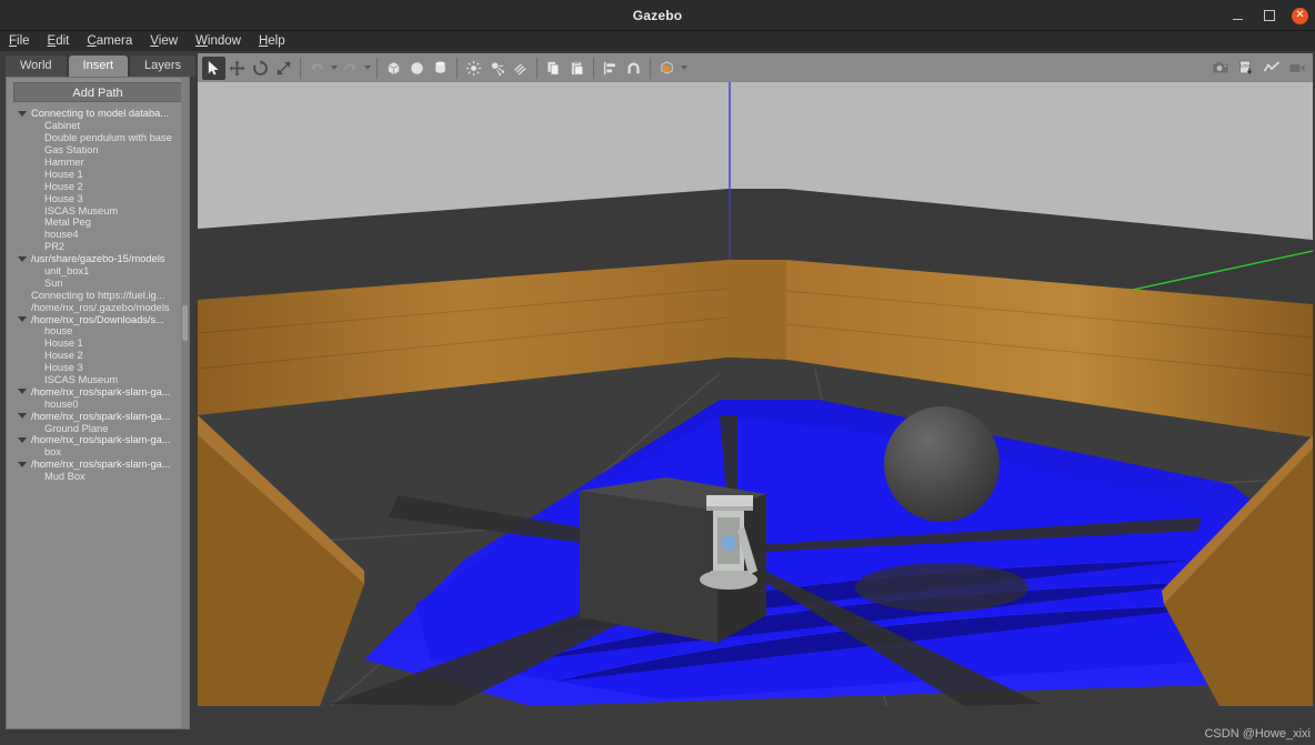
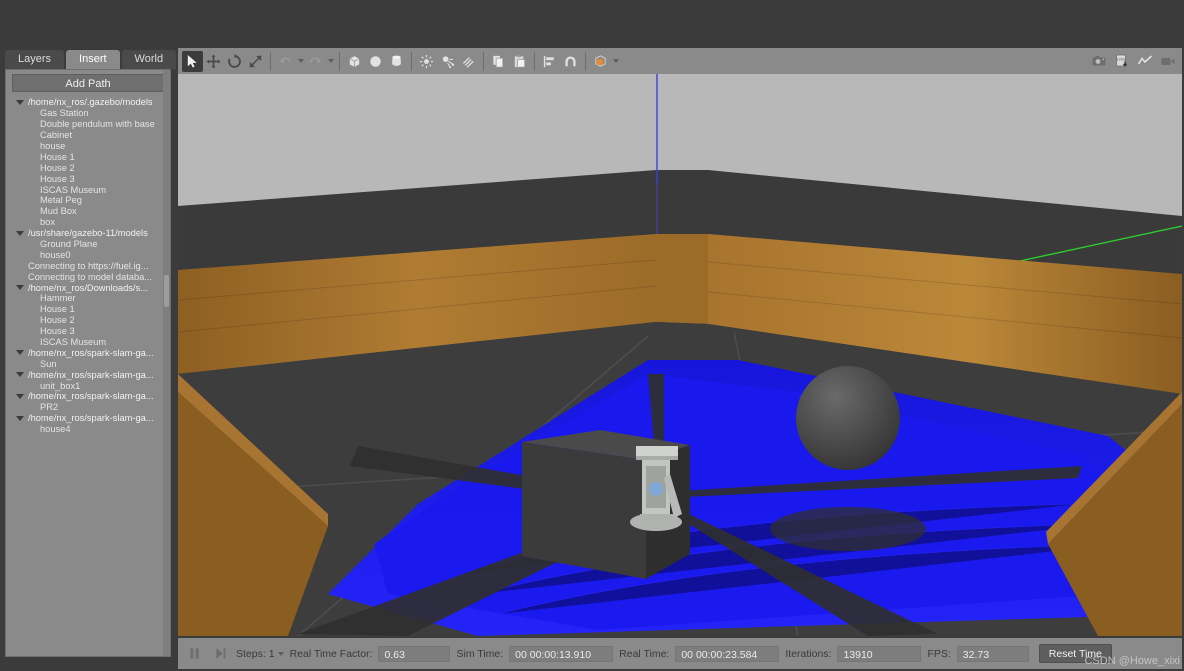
- Gazebo
- ✕
- File
- Edit
- Camera
- View
- Window
- Help
- World
+ Layers
  Insert
- Layers
+ World
  Add Path
- Connecting to model databa...
+ /home/nx_ros/.gazebo/models
- Cabinet
+ Gas Station
  Double pendulum with base
- Gas Station
+ Cabinet
- Hammer
+ house
  House 1
  House 2
  House 3
  ISCAS Museum
  Metal Peg
- house4
+ Mud Box
- PR2
+ box
- /usr/share/gazebo-15/models
+ /usr/share/gazebo-11/models
- unit_box1
+ Ground Plane
- Sun
+ house0
  Connecting to https://fuel.ig...
- /home/nx_ros/.gazebo/models
+ Connecting to model databa...
  /home/nx_ros/Downloads/s...
- house
+ Hammer
  House 1
  House 2
  House 3
  ISCAS Museum
  /home/nx_ros/spark-slam-ga...
- house0
+ Sun
  /home/nx_ros/spark-slam-ga...
- Ground Plane
+ unit_box1
  /home/nx_ros/spark-slam-ga...
- box
+ PR2
  /home/nx_ros/spark-slam-ga...
- Mud Box
+ house4
+ Steps:
+ 1
+ Real Time Factor:
+ 0.63
+ Sim Time:
+ 00 00:00:13.910
+ Real Time:
+ 00 00:00:23.584
+ Iterations:
+ 13910
+ FPS:
+ 32.73
+ Reset Time
  CSDN @Howe_xixi
